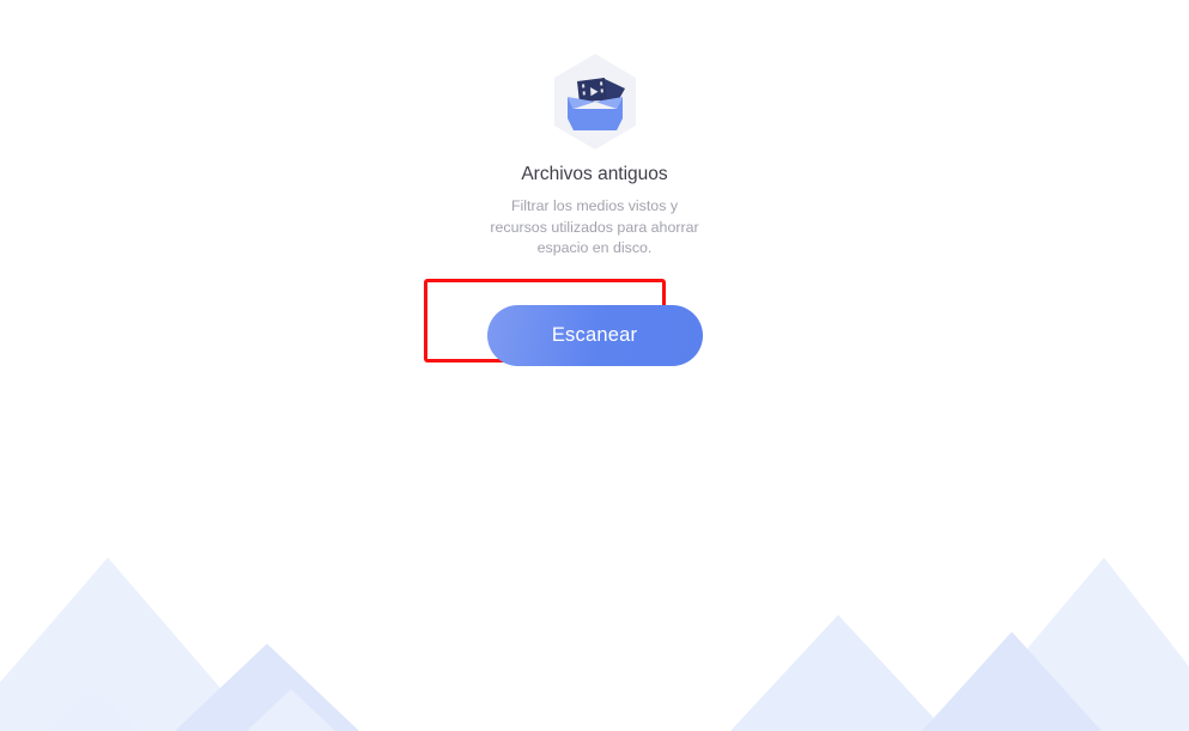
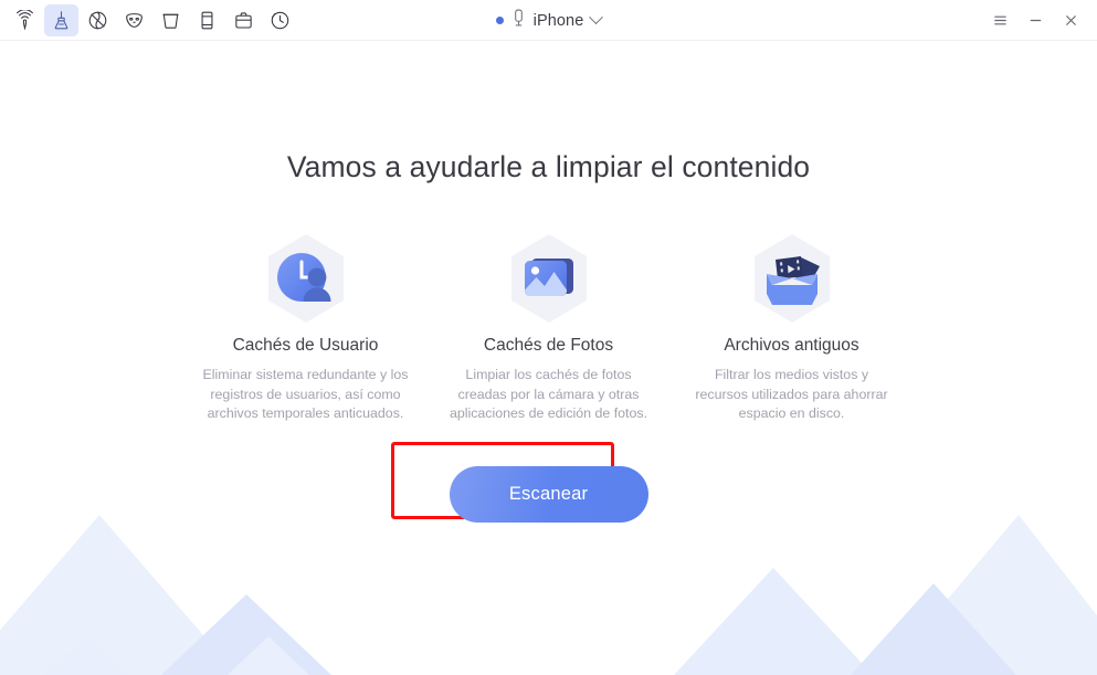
+ iPhone
+ Vamos a ayudarle a limpiar el contenido
+ Cachés de Usuario
+ Eliminar sistema redundante y los registros de usuarios, así como archivos temporales anticuados.
+ Cachés de Fotos
+ Limpiar los cachés de fotos creadas por la cámara y otras aplicaciones de edición de fotos.
  Archivos antiguos
  Filtrar los medios vistos y recursos utilizados para ahorrar espacio en disco.
  Escanear
